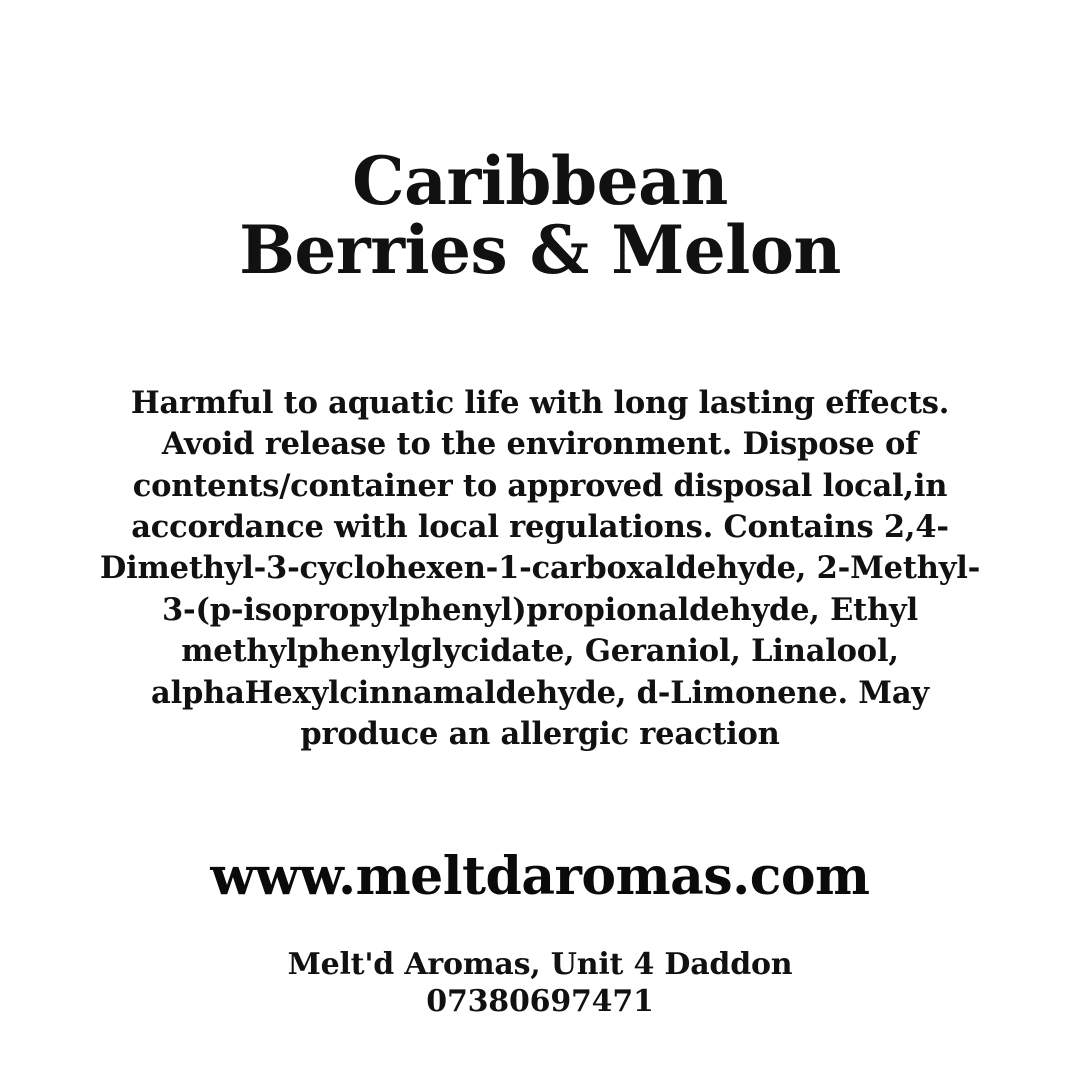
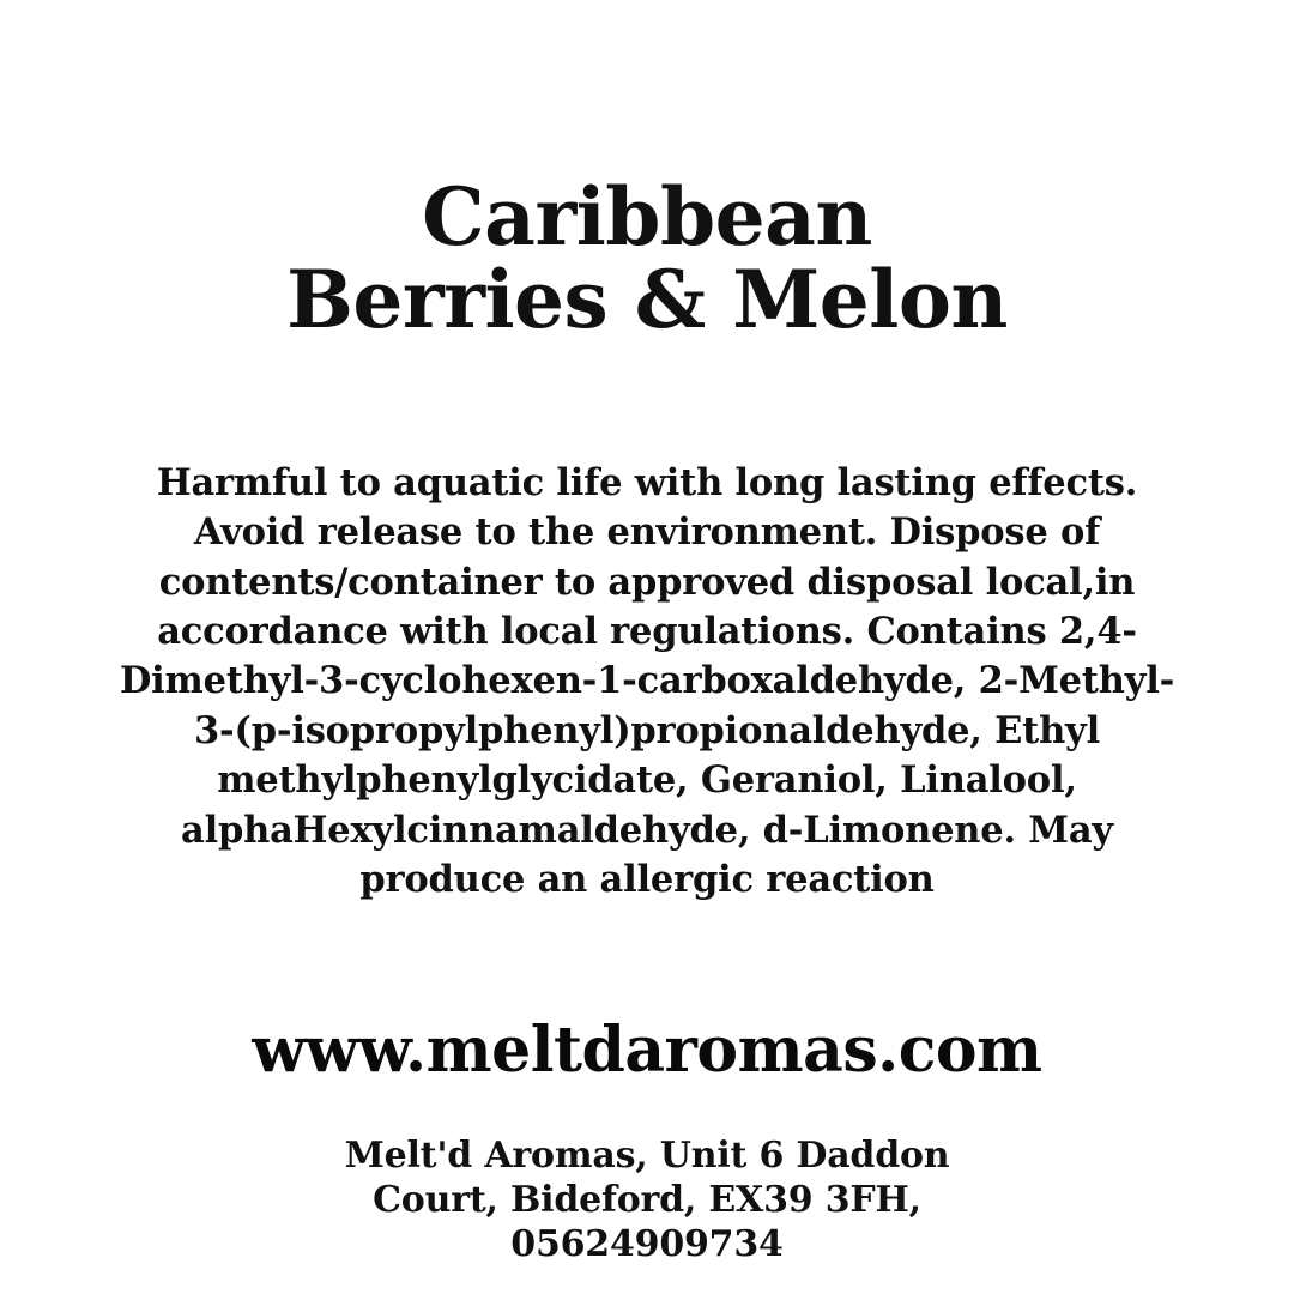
  Caribbean
  Berries & Melon
  Harmful to aquatic life with long lasting effects. Avoid release to the environment. Dispose of contents/container to approved disposal local,in accordance with local regulations. Contains 2,4-Dimethyl-3-cyclohexen-1-carboxaldehyde, 2-Methyl-3-(p-isopropylphenyl)propionaldehyde, Ethyl methylphenylglycidate, Geraniol, Linalool, alphaHexylcinnamaldehyde, d-Limonene. May produce an allergic reaction
  www.meltdaromas.com
- Melt'd Aromas, Unit 4 Daddon
+ Melt'd Aromas, Unit 6 Daddon
+ Court, Bideford, EX39 3FH,
- 07380697471
+ 05624909734
